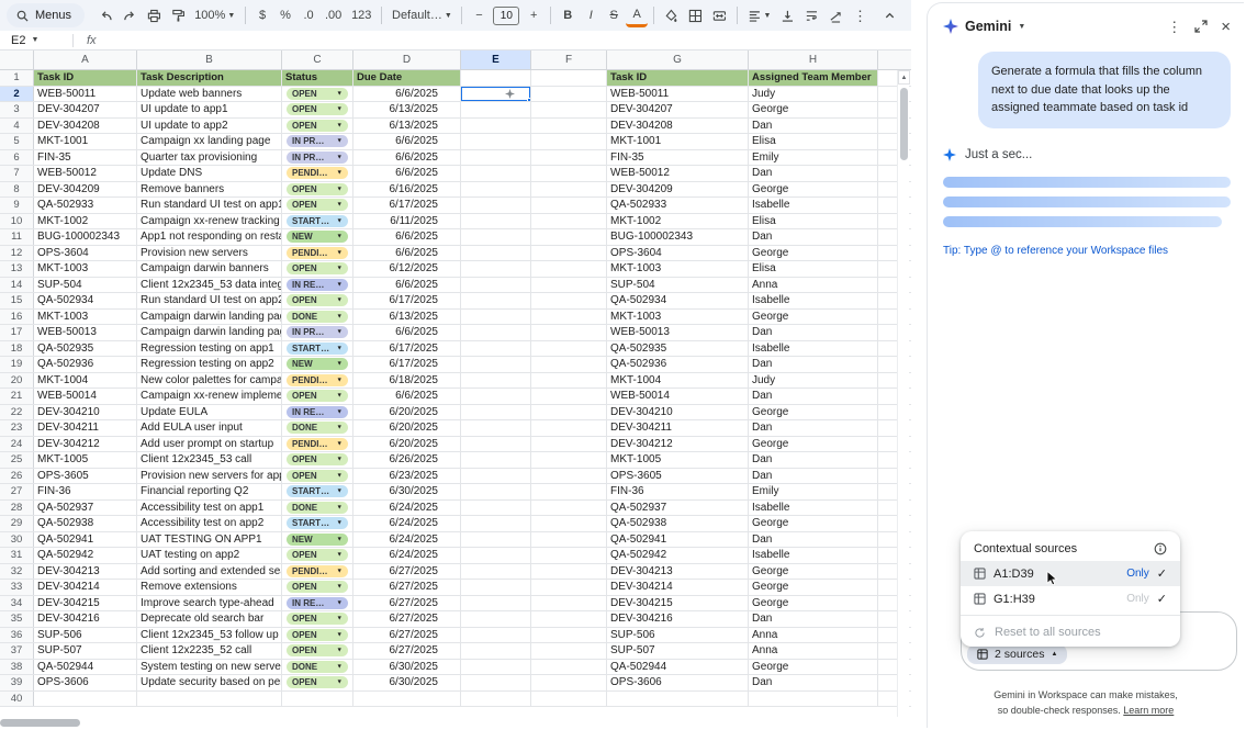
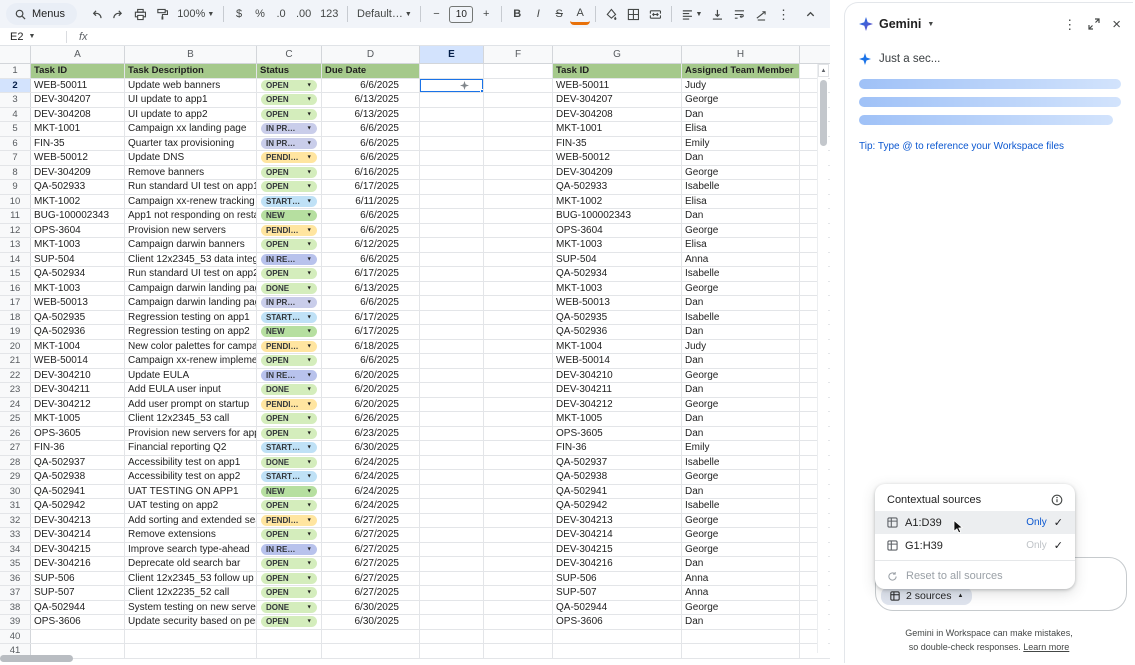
  Menus
  100%
  $
  %
  .0
  .00
  123
  Default…
  −
  10
  +
  B
  I
  S
  A
  ⋮
  E2
  fx
  A
  B
  C
  D
  E
  F
  G
  H
  1
  Task ID
  Task Description
  Status
  Due Date
  Task ID
  Assigned Team Member
  2
  WEB-50011
  Update web banners
  OPEN
  6/6/2025
  WEB-50011
  Judy
  3
  DEV-304207
  UI update to app1
  OPEN
  6/13/2025
  DEV-304207
  George
  4
  DEV-304208
  UI update to app2
  OPEN
  6/13/2025
  DEV-304208
  Dan
  5
  MKT-1001
  Campaign xx landing page
  IN PR…
  6/6/2025
  MKT-1001
  Elisa
  6
  FIN-35
  Quarter tax provisioning
  IN PR…
  6/6/2025
  FIN-35
  Emily
  7
  WEB-50012
  Update DNS
  PENDI…
  6/6/2025
  WEB-50012
  Dan
  8
  DEV-304209
  Remove banners
  OPEN
  6/16/2025
  DEV-304209
  George
  9
  QA-502933
  Run standard UI test on app1
  OPEN
  6/17/2025
  QA-502933
  Isabelle
  10
  MKT-1002
  Campaign xx-renew tracking
  START…
  6/11/2025
  MKT-1002
  Elisa
  11
  BUG-100002343
  App1 not responding on resta
  NEW
  6/6/2025
  BUG-100002343
  Dan
  12
  OPS-3604
  Provision new servers
  PENDI…
  6/6/2025
  OPS-3604
  George
  13
  MKT-1003
  Campaign darwin banners
  OPEN
  6/12/2025
  MKT-1003
  Elisa
  14
  SUP-504
  Client 12x2345_53 data integ
  IN RE…
  6/6/2025
  SUP-504
  Anna
  15
  QA-502934
  Run standard UI test on app2
  OPEN
  6/17/2025
  QA-502934
  Isabelle
  16
  MKT-1003
  Campaign darwin landing pa
  DONE
  6/13/2025
  MKT-1003
  George
  17
  WEB-50013
  Campaign darwin landing pa
  IN PR…
  6/6/2025
  WEB-50013
  Dan
  18
  QA-502935
  Regression testing on app1
  START…
  6/17/2025
  QA-502935
  Isabelle
  19
  QA-502936
  Regression testing on app2
  NEW
  6/17/2025
  QA-502936
  Dan
  20
  MKT-1004
  New color palettes for campa
  PENDI…
  6/18/2025
  MKT-1004
  Judy
  21
  WEB-50014
  Campaign xx-renew impleme
  OPEN
  6/6/2025
  WEB-50014
  Dan
  22
  DEV-304210
  Update EULA
  IN RE…
  6/20/2025
  DEV-304210
  George
  23
  DEV-304211
  Add EULA user input
  DONE
  6/20/2025
  DEV-304211
  Dan
  24
  DEV-304212
  Add user prompt on startup
  PENDI…
  6/20/2025
  DEV-304212
  George
  25
  MKT-1005
  Client 12x2345_53 call
  OPEN
  6/26/2025
  MKT-1005
  Dan
  26
  OPS-3605
  Provision new servers for app
  OPEN
  6/23/2025
  OPS-3605
  Dan
  27
  FIN-36
  Financial reporting Q2
  START…
  6/30/2025
  FIN-36
  Emily
  28
  QA-502937
  Accessibility test on app1
  DONE
  6/24/2025
  QA-502937
  Isabelle
  29
  QA-502938
  Accessibility test on app2
  START…
  6/24/2025
  QA-502938
  George
  30
  QA-502941
  UAT TESTING ON APP1
  NEW
  6/24/2025
  QA-502941
  Dan
  31
  QA-502942
  UAT testing on app2
  OPEN
  6/24/2025
  QA-502942
  Isabelle
  32
  DEV-304213
  Add sorting and extended se
  PENDI…
  6/27/2025
  DEV-304213
  George
  33
  DEV-304214
  Remove extensions
  OPEN
  6/27/2025
  DEV-304214
  George
  34
  DEV-304215
  Improve search type-ahead
  IN RE…
  6/27/2025
  DEV-304215
  George
  35
  DEV-304216
  Deprecate old search bar
  OPEN
  6/27/2025
  DEV-304216
  Dan
  36
  SUP-506
  Client 12x2345_53 follow up
  OPEN
  6/27/2025
  SUP-506
  Anna
  37
  SUP-507
  Client 12x2235_52 call
  OPEN
  6/27/2025
  SUP-507
  Anna
  38
  QA-502944
  System testing on new serve
  DONE
  6/30/2025
  QA-502944
  George
  39
  OPS-3606
  Update security based on pe
  OPEN
  6/30/2025
  OPS-3606
  Dan
  40
+ 41
  Gemini
  ⋮
  ×
- Generate a formula that fills the column next to due date that looks up the assigned teammate based on task id
  Just a sec...
  Tip: Type @ to reference your Workspace files
  2 sources
  Contextual sources
  A1:D39
  Only
  ✓
  G1:H39
  Only
  ✓
  Reset to all sources
  Gemini in Workspace can make mistakes,
  so double-check responses. Learn more
